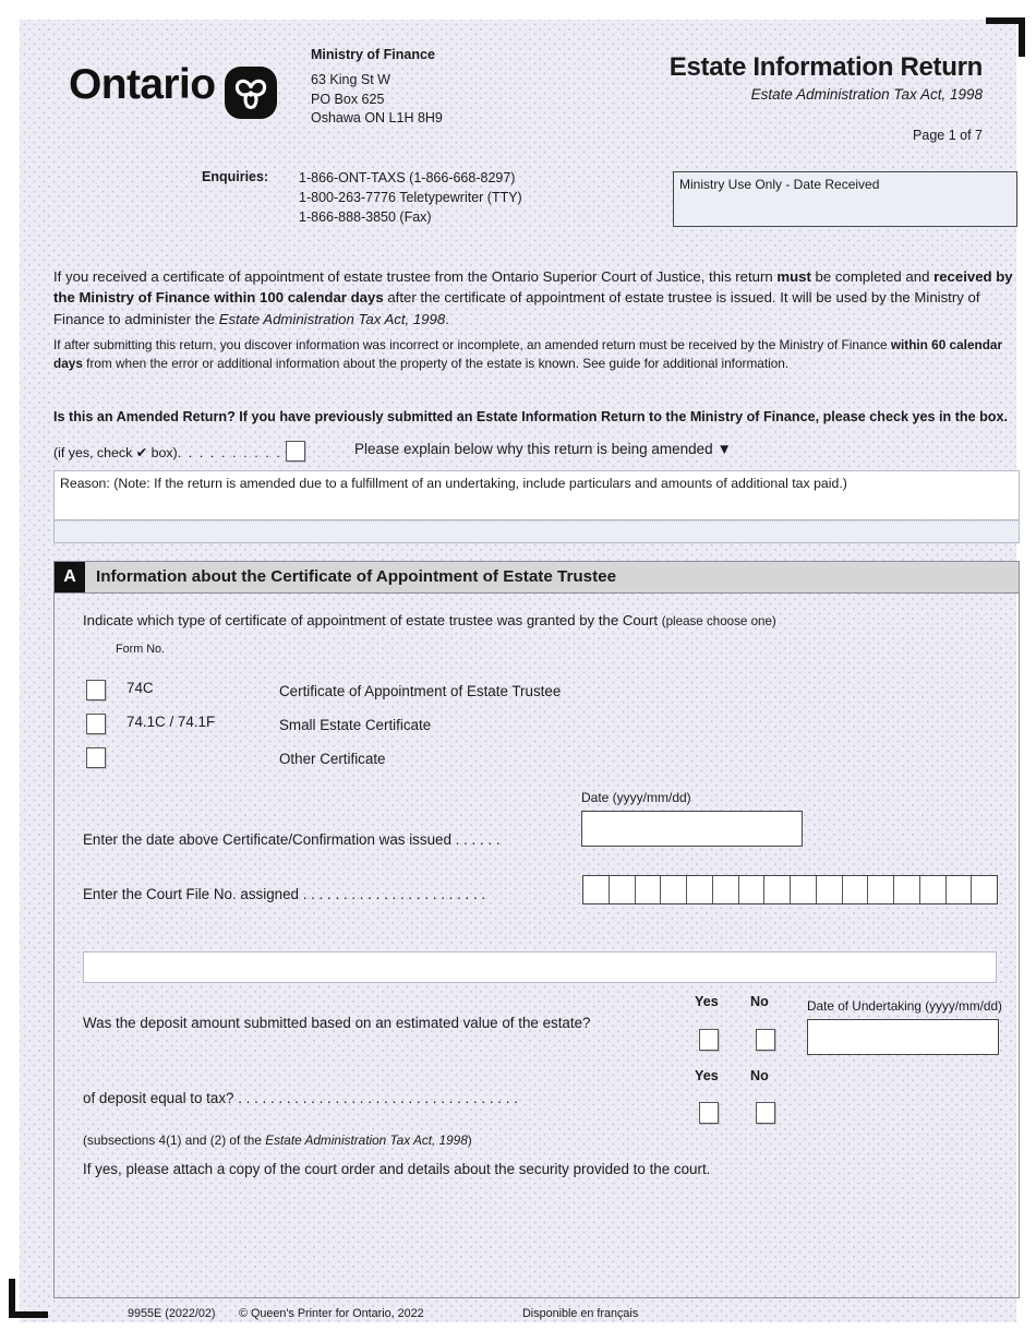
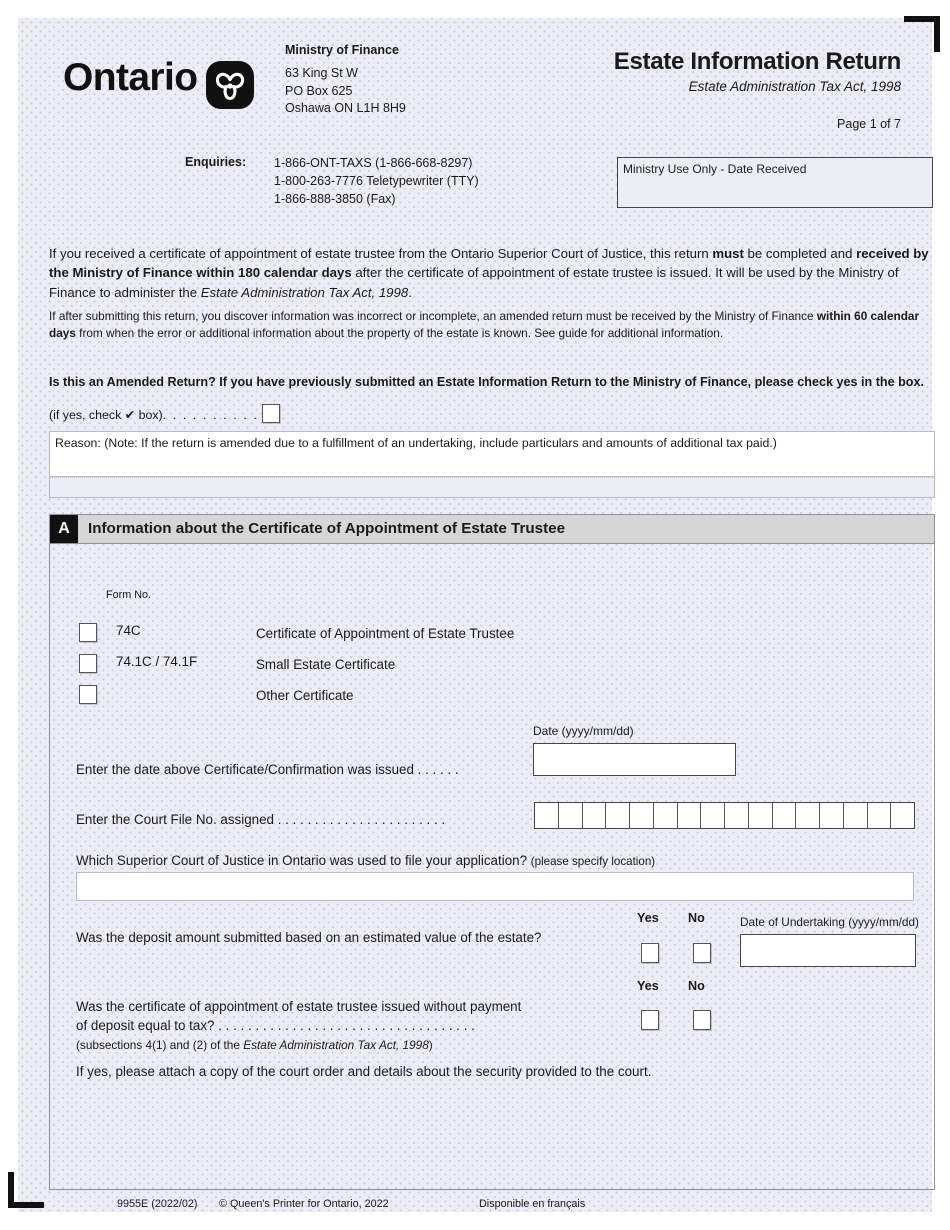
  Ontario
  Ministry of Finance
  63 King St W
  PO Box 625
  Oshawa ON L1H 8H9
  Estate Information Return
  Estate Administration Tax Act, 1998
  Page 1 of 7
  Enquiries:
  1-866-ONT-TAXS (1-866-668-8297)
  1-800-263-7776 Teletypewriter (TTY)
  1-866-888-3850 (Fax)
  Ministry Use Only - Date Received
- If you received a certificate of appointment of estate trustee from the Ontario Superior Court of Justice, this return must be completed and received by the Ministry of Finance within 100 calendar days after the certificate of appointment of estate trustee is issued. It will be used by the Ministry of Finance to administer the Estate Administration Tax Act, 1998.
+ If you received a certificate of appointment of estate trustee from the Ontario Superior Court of Justice, this return must be completed and received by the Ministry of Finance within 180 calendar days after the certificate of appointment of estate trustee is issued. It will be used by the Ministry of Finance to administer the Estate Administration Tax Act, 1998.
  If after submitting this return, you discover information was incorrect or incomplete, an amended return must be received by the Ministry of Finance within 60 calendar days from when the error or additional information about the property of the estate is known. See guide for additional information.
  Is this an Amended Return? If you have previously submitted an Estate Information Return to the Ministry of Finance, please check yes in the box.
  (if yes, check ✔ box). . . . . . . . . .
- Please explain below why this return is being amended ▼
  Reason: (Note: If the return is amended due to a fulfillment of an undertaking, include particulars and amounts of additional tax paid.)
  A
  Information about the Certificate of Appointment of Estate Trustee
- Indicate which type of certificate of appointment of estate trustee was granted by the Court (please choose one)
  Form No.
  74C Certificate of Appointment of Estate Trustee
  74.1C / 74.1F Small Estate Certificate
  Other Certificate
  Date (yyyy/mm/dd)
  Enter the date above Certificate/Confirmation was issued . . . . . .
  Enter the Court File No. assigned . . . . . . . . . . . . . . . . . . . . . . .
+ Which Superior Court of Justice in Ontario was used to file your application? (please specify location)
  Yes
  No
  Was the deposit amount submitted based on an estimated value of the estate?
  Date of Undertaking (yyyy/mm/dd)
  Yes
  No
+ Was the certificate of appointment of estate trustee issued without payment
  of deposit equal to tax? . . . . . . . . . . . . . . . . . . . . . . . . . . . . . . . . . . .
  (subsections 4(1) and (2) of the Estate Administration Tax Act, 1998)
  If yes, please attach a copy of the court order and details about the security provided to the court.
  9955E (2022/02)
  © Queen's Printer for Ontario, 2022
  Disponible en français
